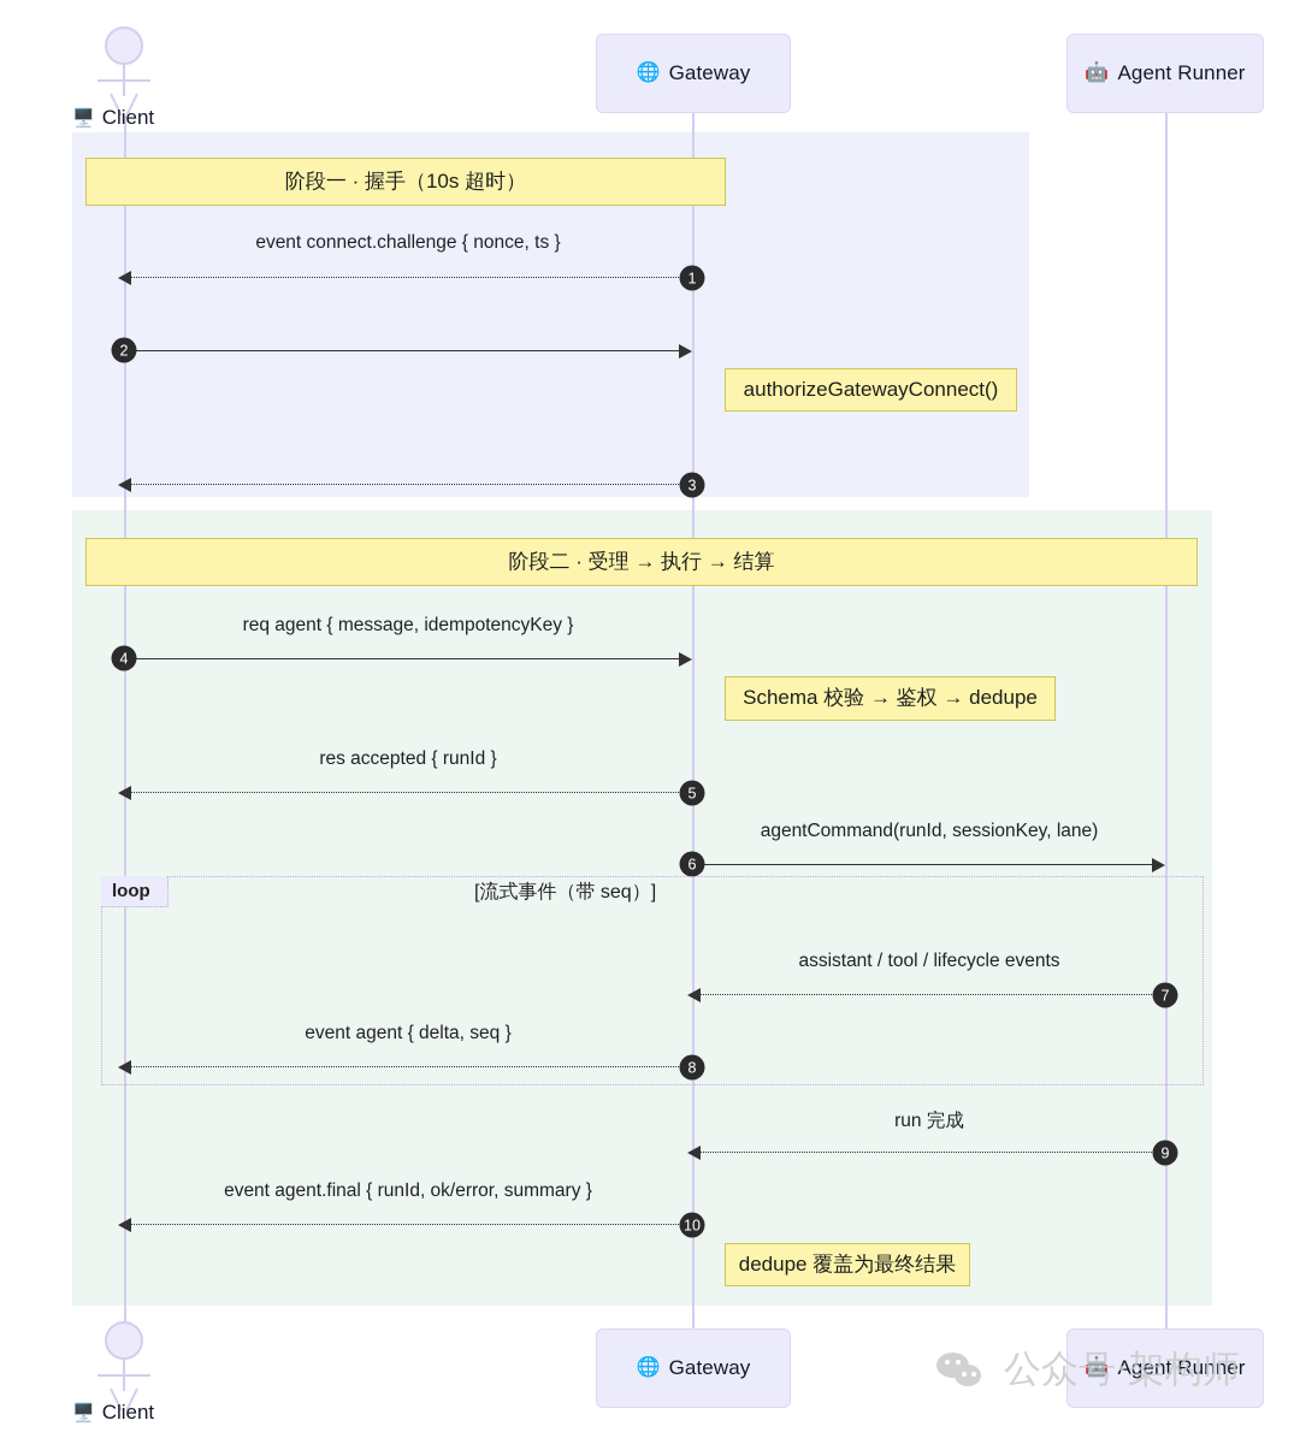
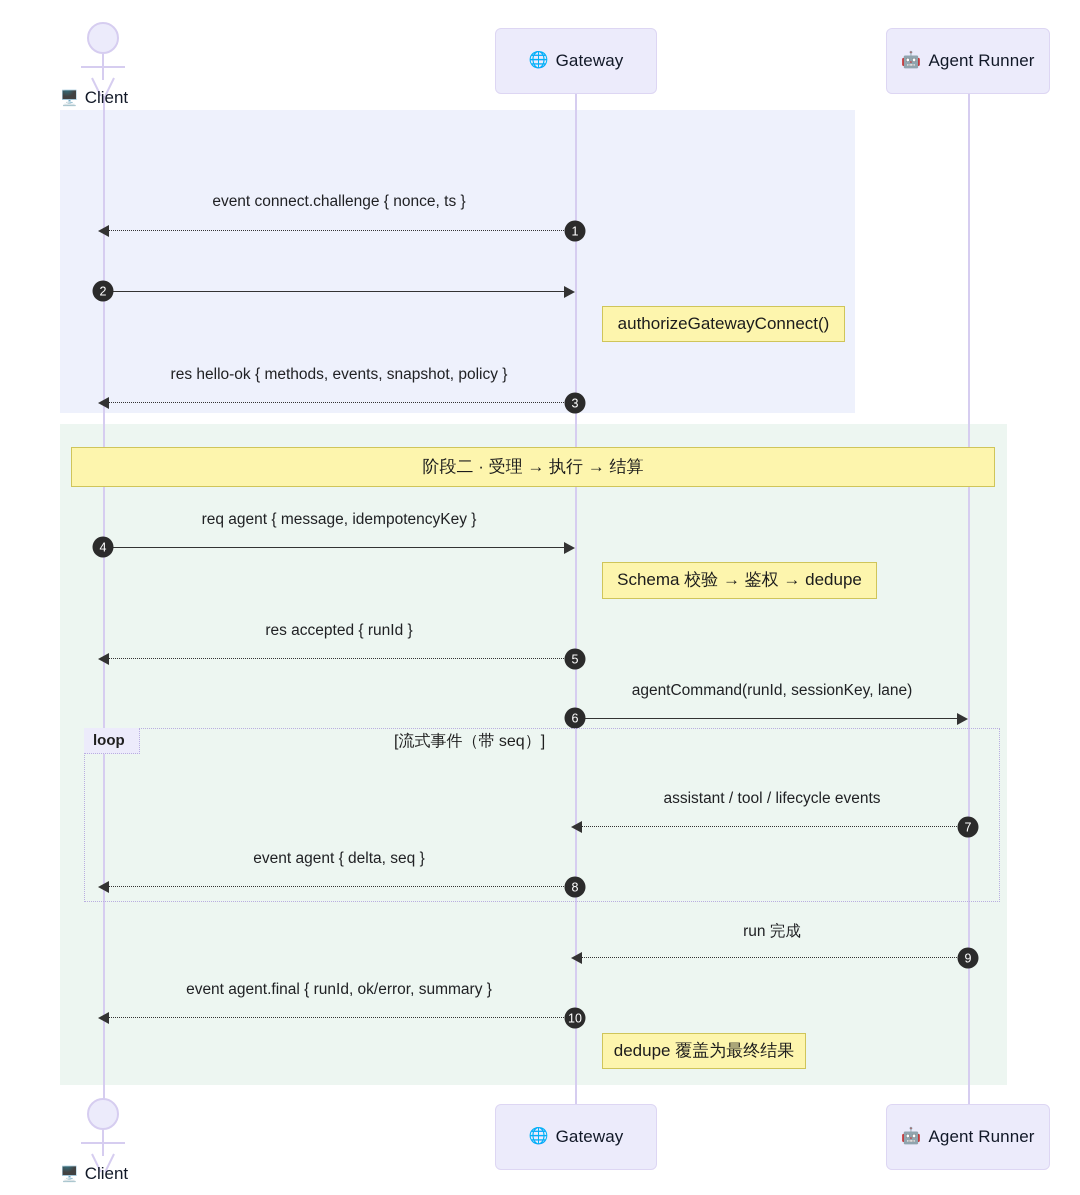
  🖥️
  Client
  🌐
  Gateway
  🤖
  Agent Runner
- 阶段一 · 握手（10s 超时）
  event connect.challenge { nonce, ts }
  1
  2
  authorizeGatewayConnect()
+ res hello-ok { methods, events, snapshot, policy }
  3
  阶段二 · 受理 → 执行 → 结算
  req agent { message, idempotencyKey }
  4
  Schema 校验 → 鉴权 → dedupe
  res accepted { runId }
  5
  agentCommand(runId, sessionKey, lane)
  6
  loop
  [流式事件（带 seq）]
  assistant / tool / lifecycle events
  7
  event agent { delta, seq }
  8
  run 完成
  9
  event agent.final { runId, ok/error, summary }
  10
  dedupe 覆盖为最终结果
  🖥️
  Client
  🌐
  Gateway
  🤖
  Agent Runner
- 公众号·架构师
